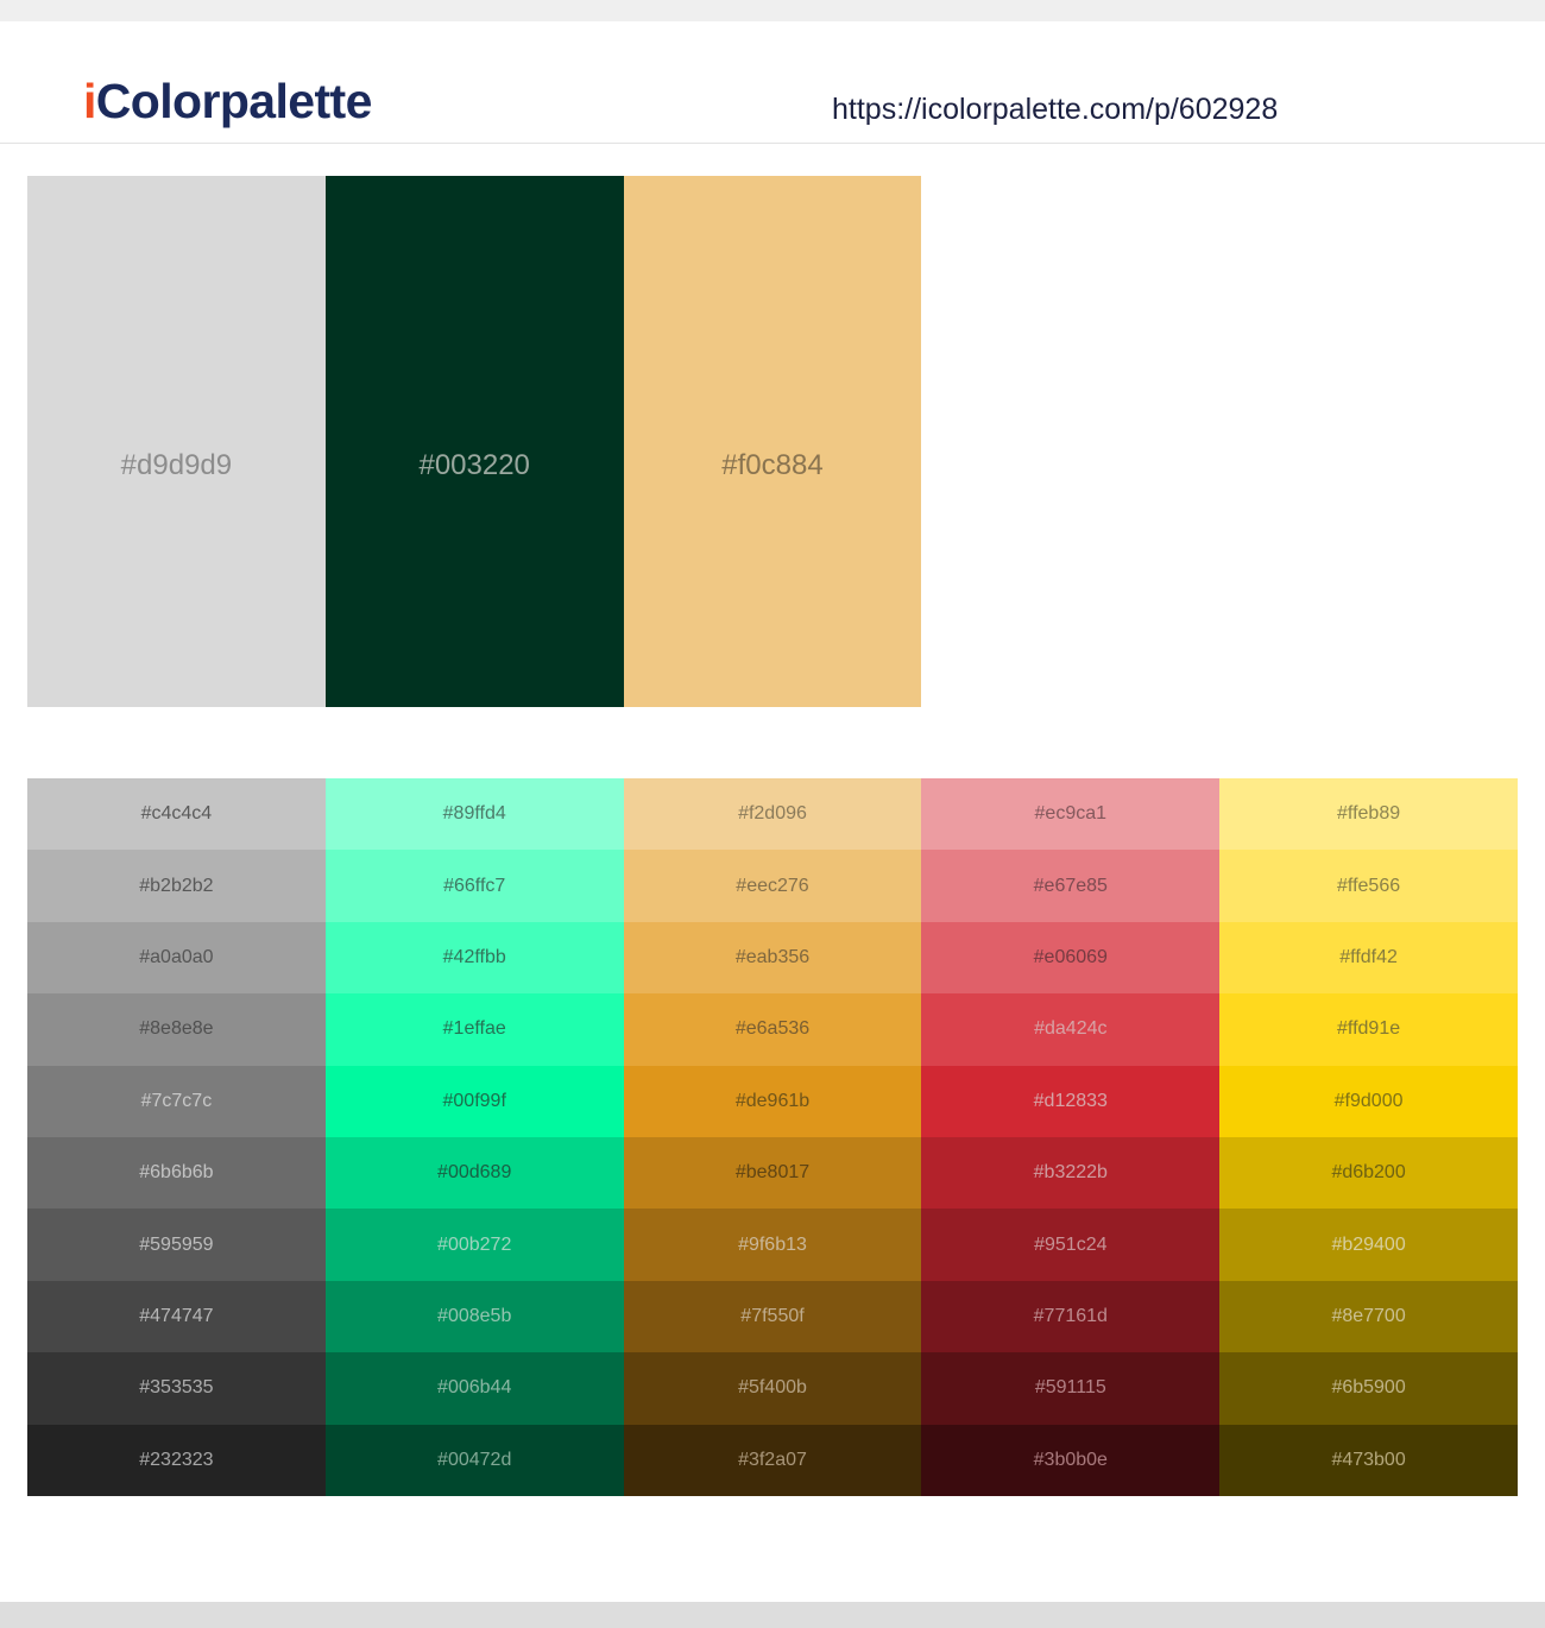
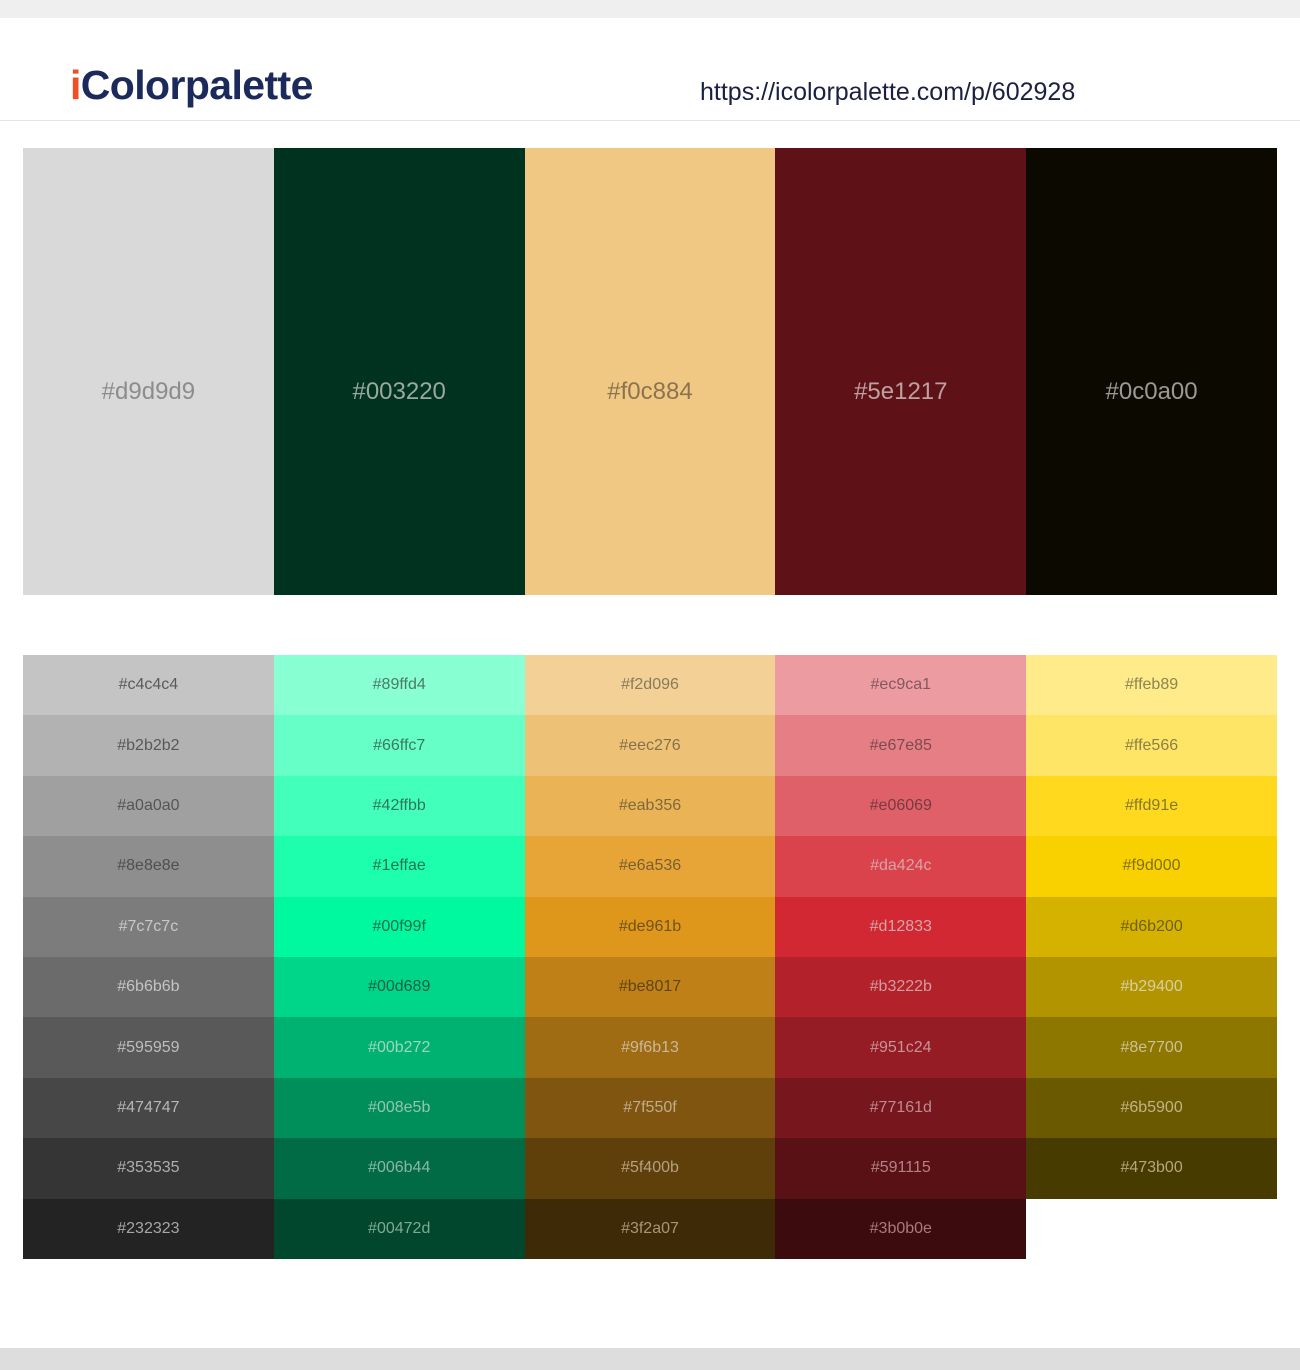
  iColorpalette
  https://icolorpalette.com/p/602928
  #d9d9d9
  #003220
  #f0c884
+ #5e1217
+ #0c0a00
  #c4c4c4
  #b2b2b2
  #a0a0a0
  #8e8e8e
  #7c7c7c
  #6b6b6b
  #595959
  #474747
  #353535
  #232323
  #89ffd4
  #66ffc7
  #42ffbb
  #1effae
  #00f99f
  #00d689
  #00b272
  #008e5b
  #006b44
  #00472d
  #f2d096
  #eec276
  #eab356
  #e6a536
  #de961b
  #be8017
  #9f6b13
  #7f550f
  #5f400b
  #3f2a07
  #ec9ca1
  #e67e85
  #e06069
  #da424c
  #d12833
  #b3222b
  #951c24
  #77161d
  #591115
  #3b0b0e
  #ffeb89
  #ffe566
- #ffdf42
  #ffd91e
  #f9d000
  #d6b200
  #b29400
  #8e7700
  #6b5900
  #473b00
